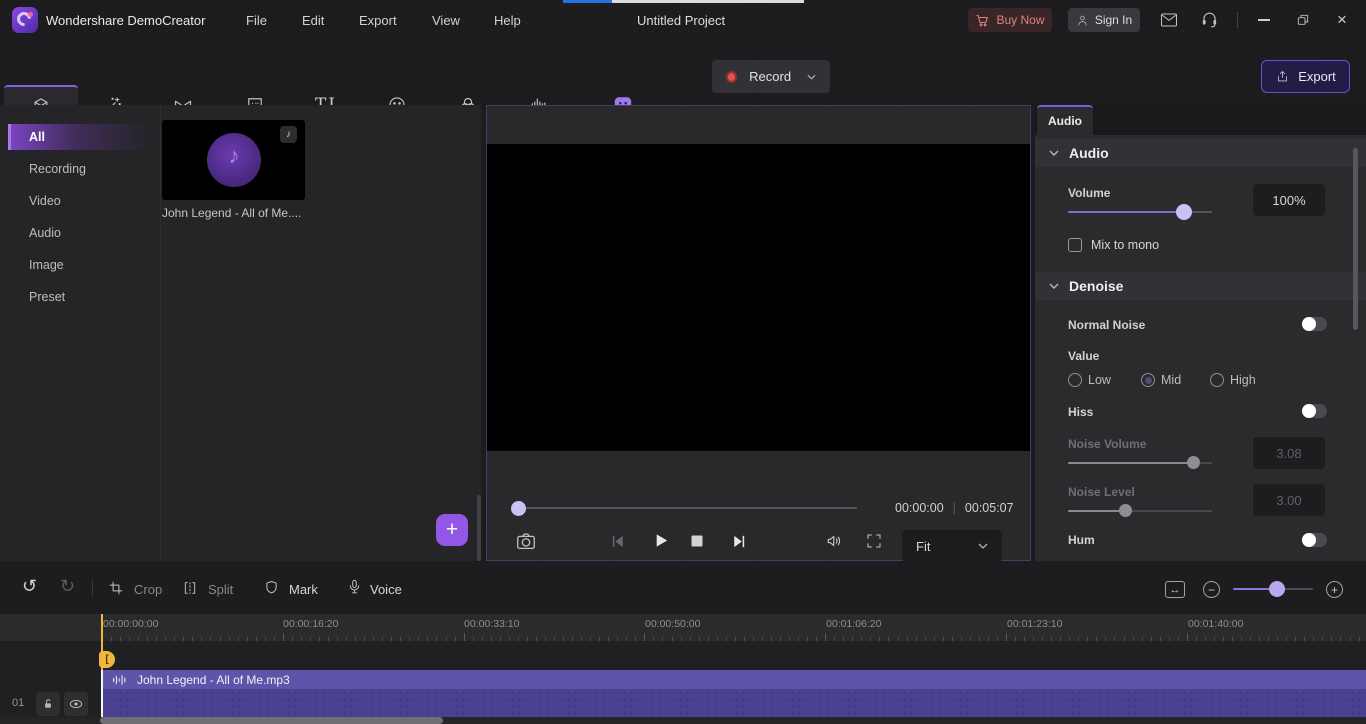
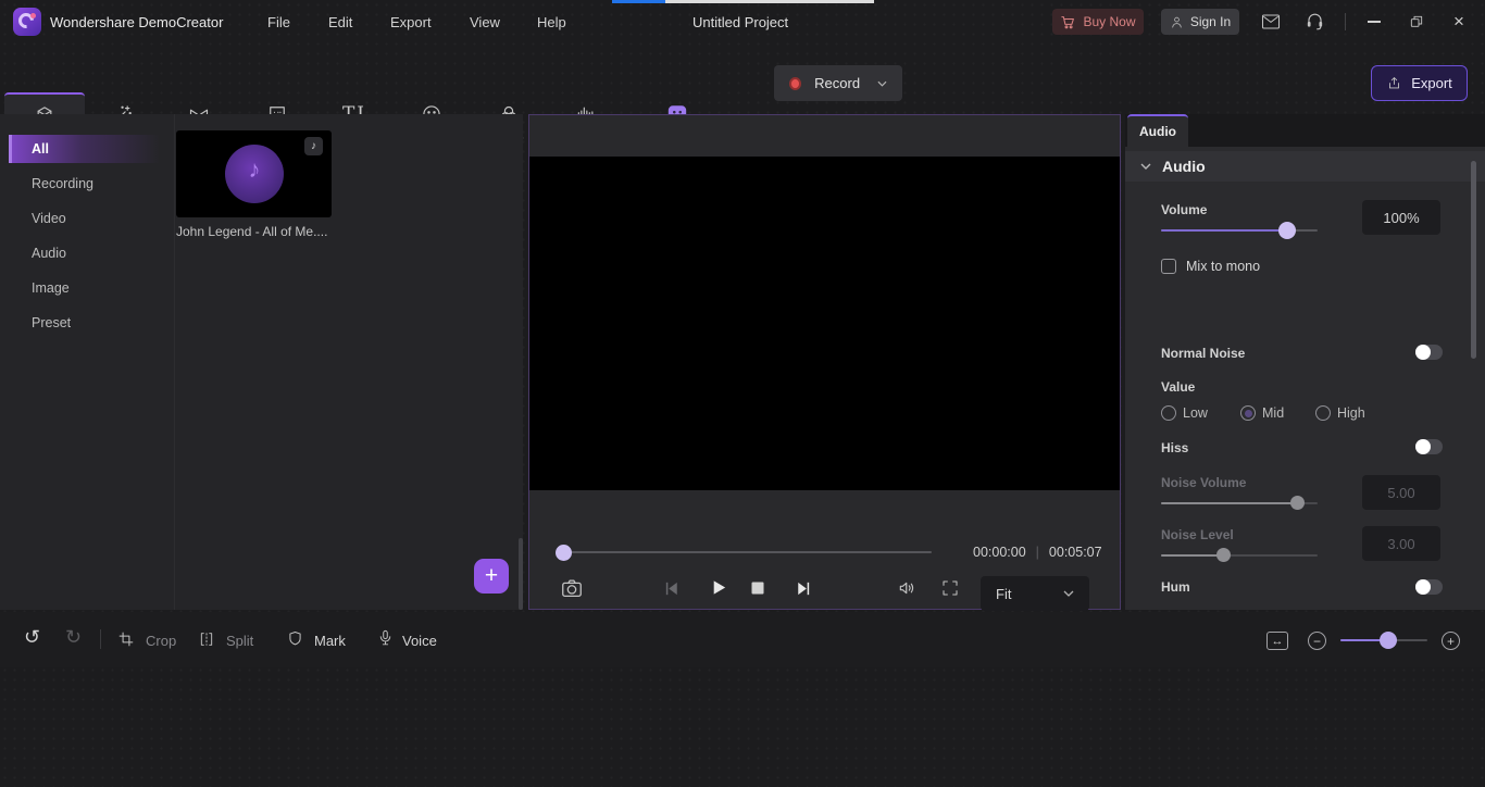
  Wondershare DemoCreator
  File
  Edit
  Export
  View
  Help
  Untitled Project
  Buy Now
  Sign In
  ×
  Record
  Export
  All
  Recording
  Video
  Audio
  Image
  Preset
  ♪
  ♪
  John Legend - All of Me....
  +
  00:00:00
  |
  00:05:07
  Fit
  Audio
  Audio
  Volume
  100%
  Mix to mono
- Denoise
  Normal Noise
  Value
  Low
  Mid
  High
  Hiss
  Noise Volume
- 3.08
+ 5.00
  Noise Level
  3.00
  Hum
  ↺
  ↻
  Crop
  Split
  Mark
  Voice
  ↔
  −
  +
- 00:00:00:00
- 00:00:16:20
- 00:00:33:10
- 00:00:50:00
- 00:01:06:20
- 00:01:23:10
- 00:01:40:00
- John Legend - All of Me.mp3
- 01
- [
